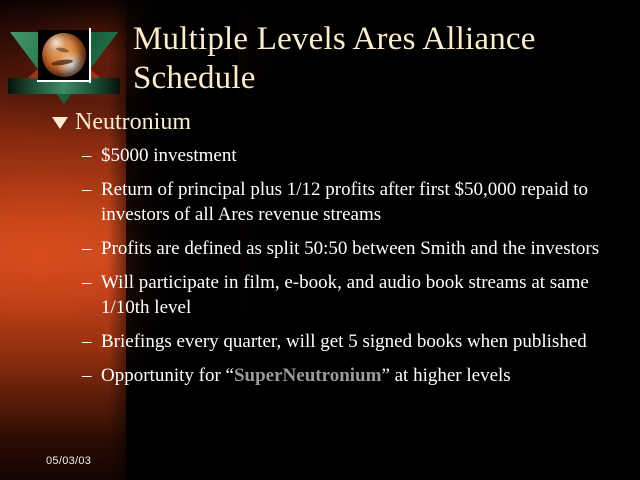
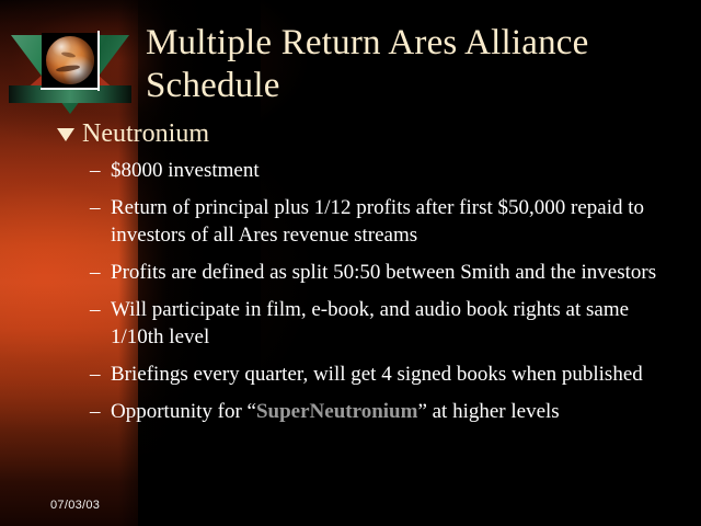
- Multiple Levels Ares Alliance Schedule
+ Multiple Return Ares Alliance Schedule
  Neutronium
  –
- $5000 investment
+ $8000 investment
  –
  Return of principal plus 1/12 profits after first $50,000 repaid to investors of all Ares revenue streams
  –
  Profits are defined as split 50:50 between Smith and the investors
  –
- Will participate in film, e-book, and audio book streams at same 1/10th level
+ Will participate in film, e-book, and audio book rights at same 1/10th level
  –
- Briefings every quarter, will get 5 signed books when published
+ Briefings every quarter, will get 4 signed books when published
  –
  Opportunity for “SuperNeutronium” at higher levels
- 05/03/03
+ 07/03/03
